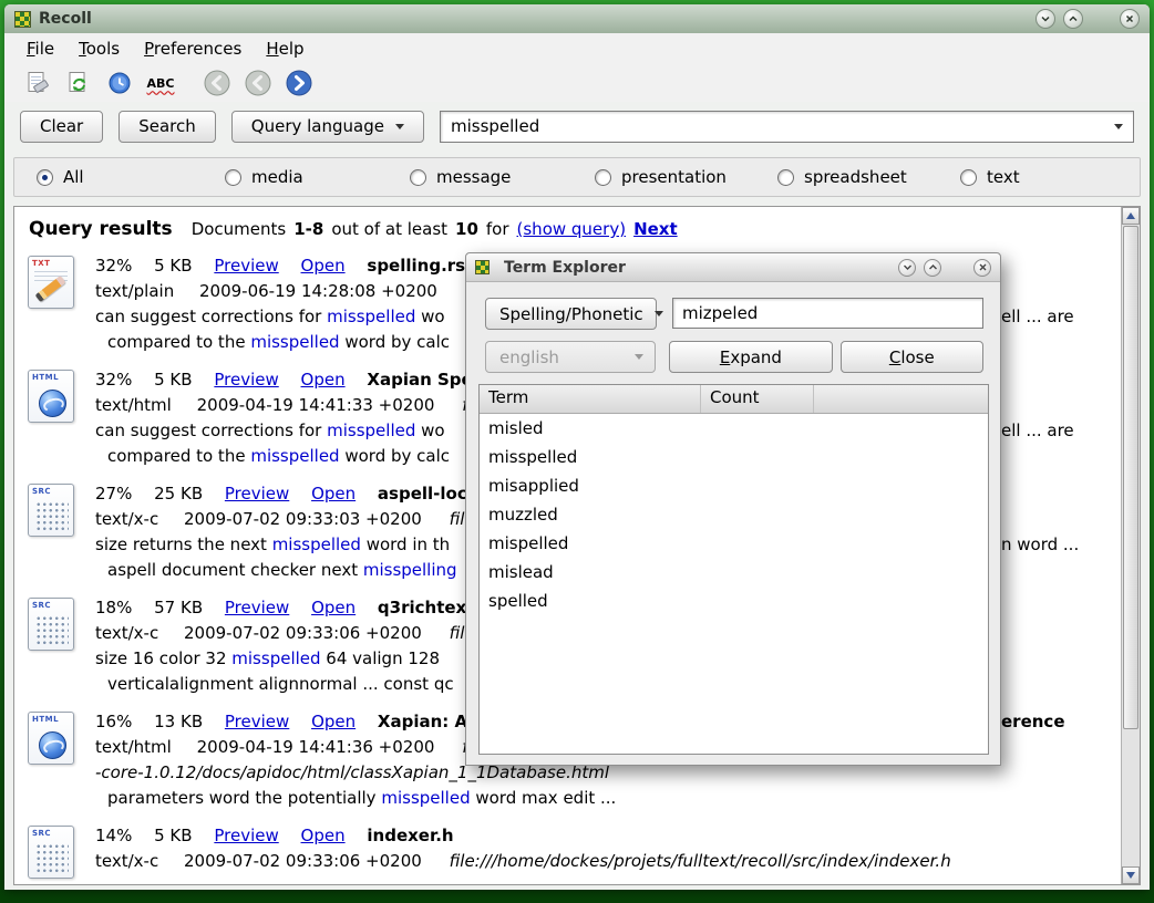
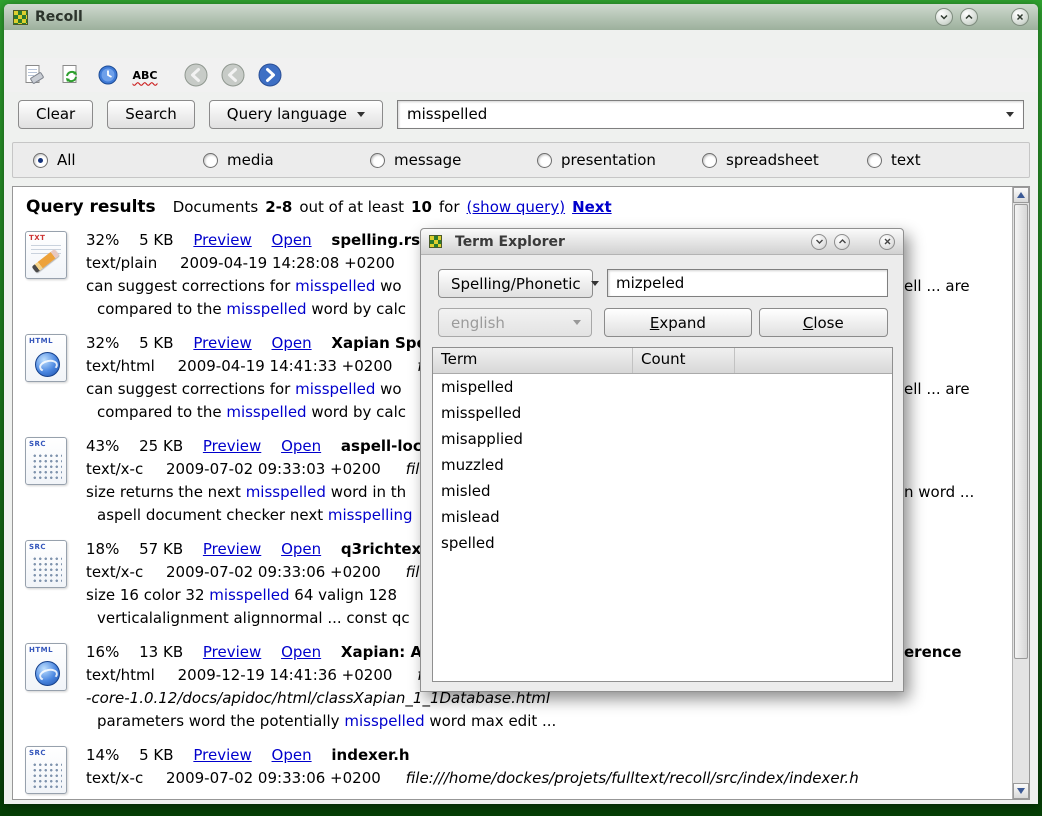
  Recoll
- File
- Tools
- Preferences
- Help
  ABC
  Clear
  Search
  Query language
  misspelled
  All
  media
  message
  presentation
  spreadsheet
  text
  Query results
  Documents
- 1-8
+ 2-8
  out of at least
  10
  for
  (show query)
  Next
  TXT
  32% 5 KB Preview Open spelling.rs
- text/plain 2009-06-19 14:28:08 +0200
+ text/plain 2009-04-19 14:28:08 +0200
  can suggest corrections for misspelled wo
  ell ... are
  compared to the misspelled word by calc
  HTML
  32% 5 KB Preview Open Xapian Sp
  text/html 2009-04-19 14:41:33 +0200
  can suggest corrections for misspelled wo
  ell ... are
  compared to the misspelled word by calc
  SRC
- 27% 25 KB Preview Open aspell-loc
+ 43% 25 KB Preview Open aspell-loc
  text/x-c 2009-07-02 09:33:03 +0200 fil
  size returns the next misspelled word in th
  n word ...
  aspell document checker next misspelling
  SRC
  18% 57 KB Preview Open q3richtex
  text/x-c 2009-07-02 09:33:06 +0200 fil
  size 16 color 32 misspelled 64 valign 128
  verticalalignment alignnormal ... const qc
  HTML
  16% 13 KB Preview Open Xapian: A
  erence
- text/html 2009-04-19 14:41:36 +0200
+ text/html 2009-12-19 14:41:36 +0200
  -core-1.0.12/docs/apidoc/html/classXapian_1_1Database.html
  parameters word the potentially misspelled word max edit ...
  SRC
  14% 5 KB Preview Open indexer.h
  text/x-c 2009-07-02 09:33:06 +0200 file:///home/dockes/projets/fulltext/recoll/src/index/indexer.h
  Term Explorer
  Spelling/Phonetic
  mizpeled
  english
  Expand
  Close
  Term
  Count
- misled
+ mispelled
  misspelled
  misapplied
  muzzled
- mispelled
+ misled
  mislead
  spelled
